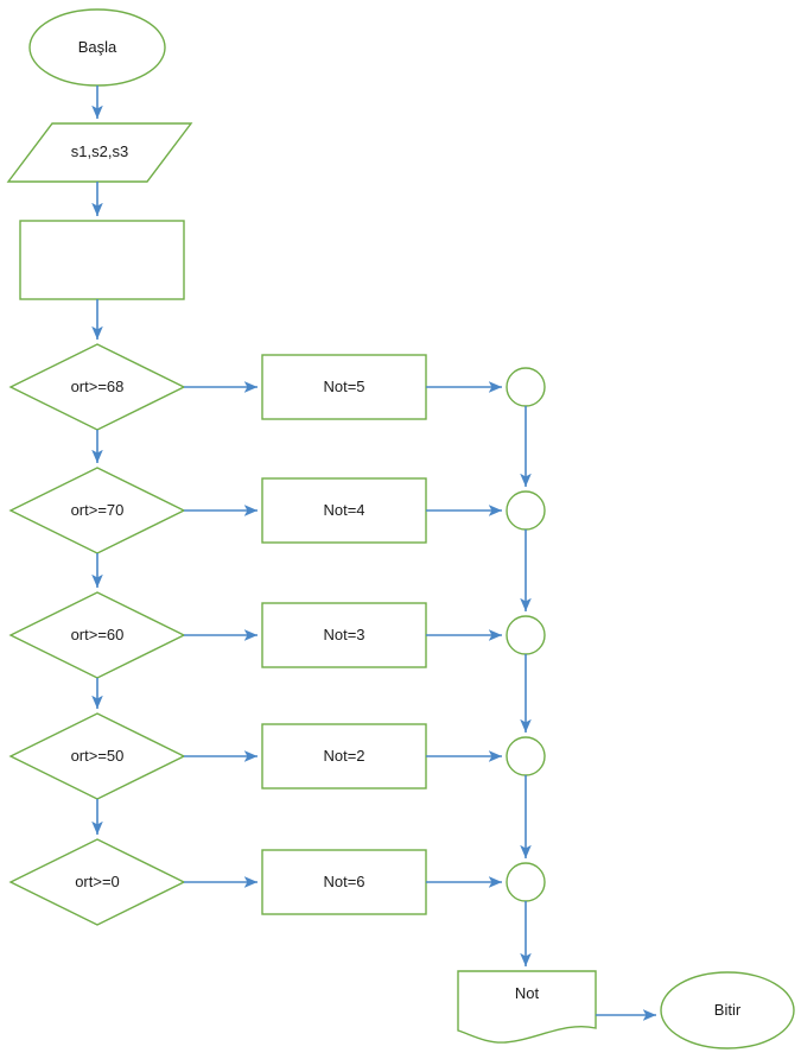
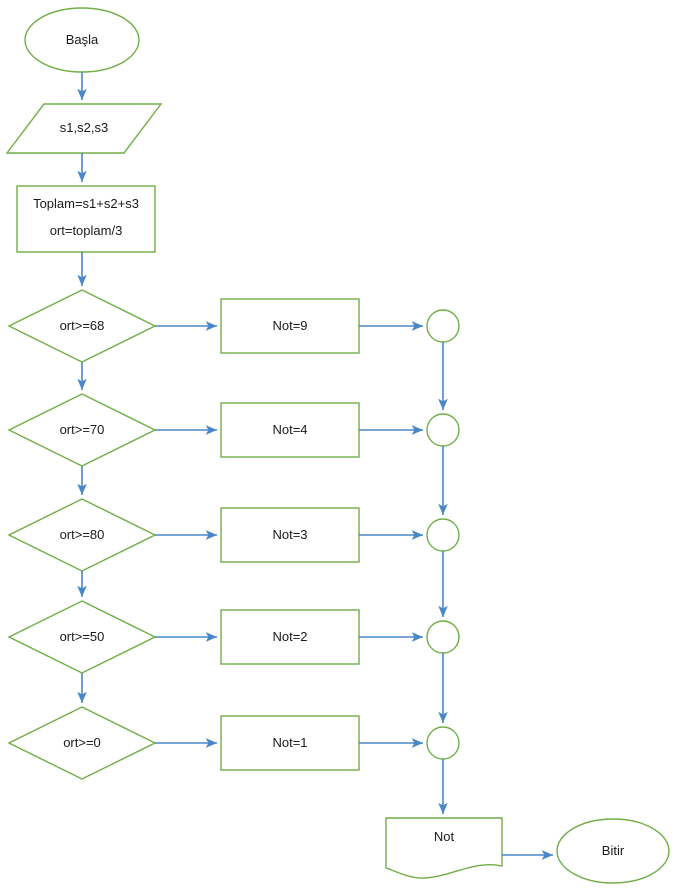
  Başla
  s1,s2,s3
+ Toplam=s1+s2+s3
+ ort=toplam/3
  ort>=68
  ort>=70
- ort>=60
+ ort>=80
  ort>=50
  ort>=0
- Not=5
+ Not=9
  Not=4
  Not=3
  Not=2
- Not=6
+ Not=1
  Not
  Bitir
